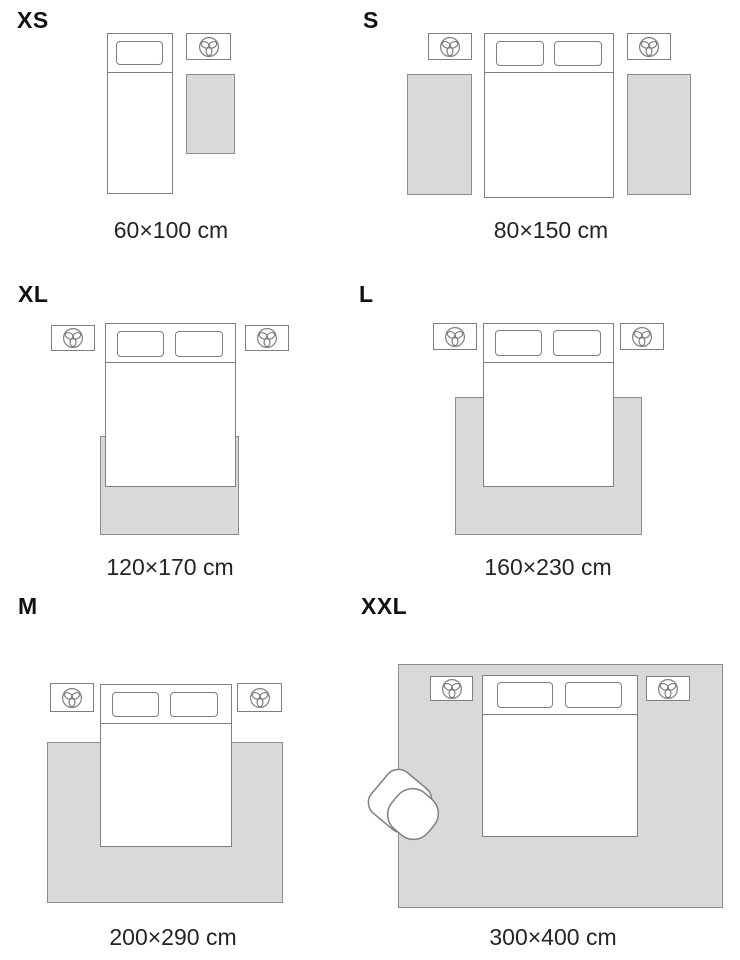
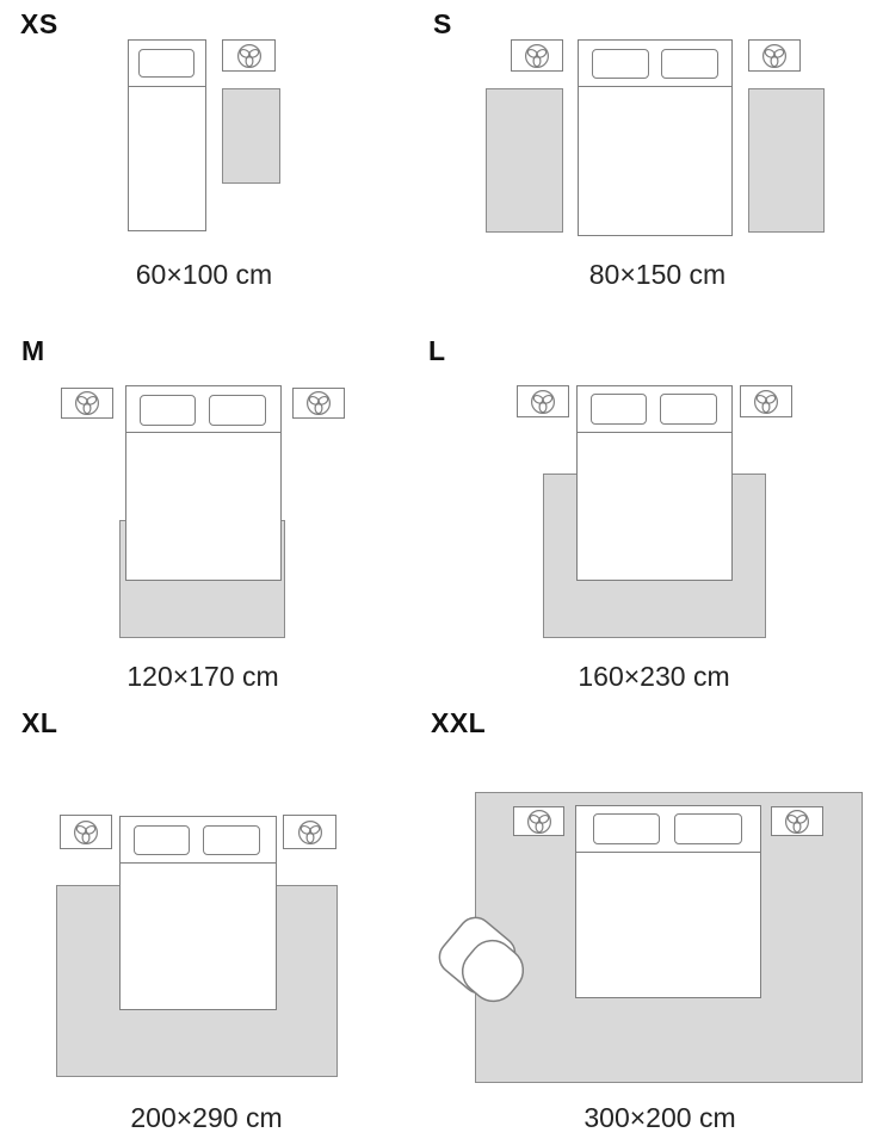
  XS
  60×100 cm
  S
  80×150 cm
- XL
+ M
  120×170 cm
  L
  160×230 cm
- M
+ XL
  200×290 cm
  XXL
- 300×400 cm
+ 300×200 cm
